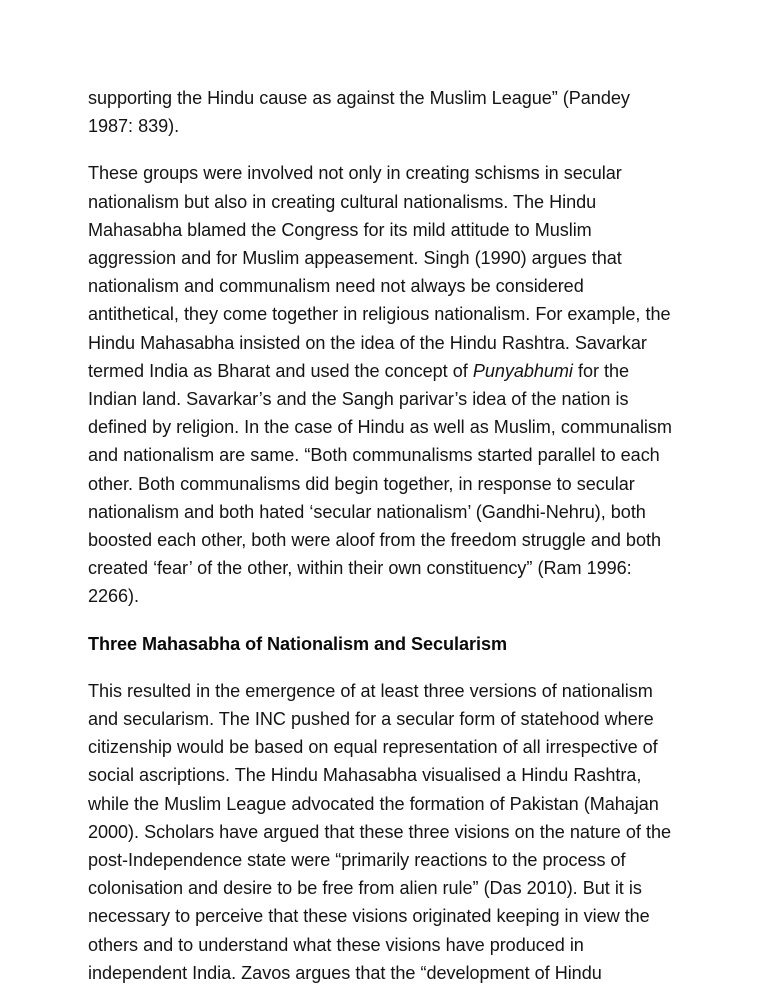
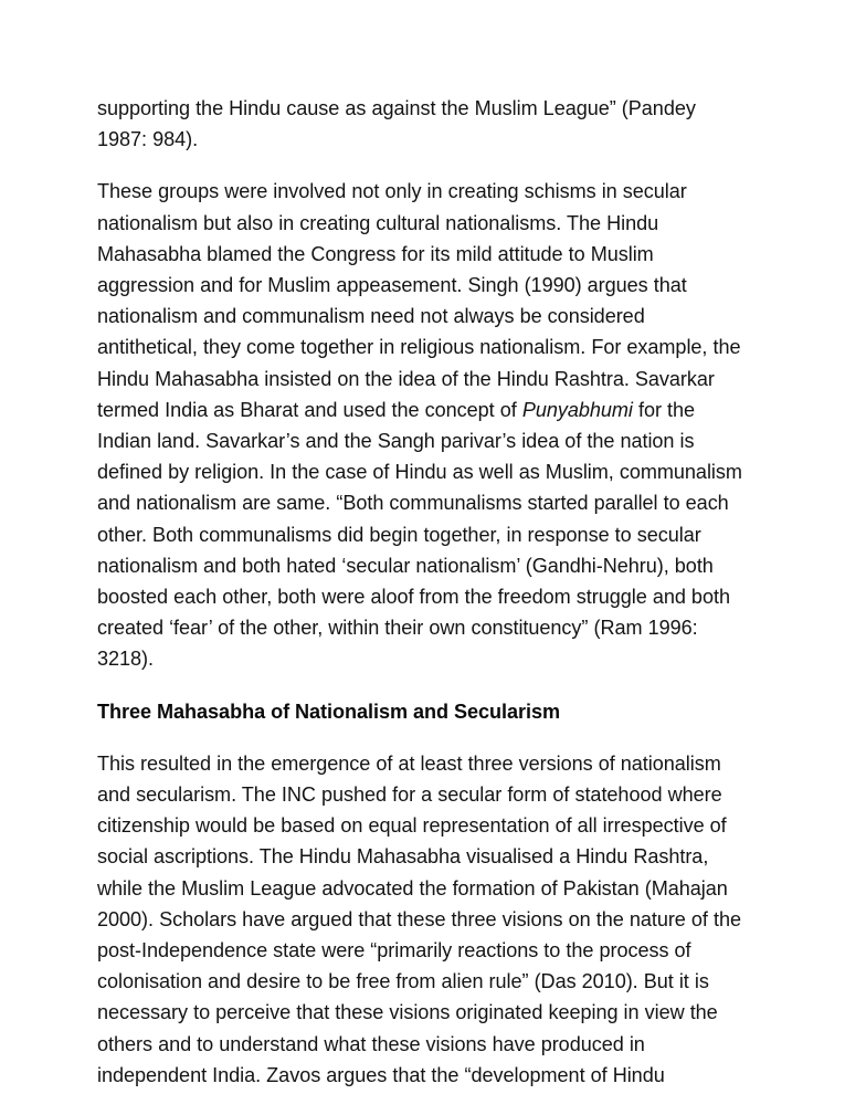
- supporting the Hindu cause as against the Muslim League” (Pandey 1987: 839).
+ supporting the Hindu cause as against the Muslim League” (Pandey 1987: 984).
- These groups were involved not only in creating schisms in secular nationalism but also in creating cultural nationalisms. The Hindu Mahasabha blamed the Congress for its mild attitude to Muslim aggression and for Muslim appeasement. Singh (1990) argues that nationalism and communalism need not always be considered antithetical, they come together in religious nationalism. For example, the Hindu Mahasabha insisted on the idea of the Hindu Rashtra. Savarkar termed India as Bharat and used the concept of Punyabhumi for the Indian land. Savarkar’s and the Sangh parivar’s idea of the nation is defined by religion. In the case of Hindu as well as Muslim, communalism and nationalism are same. “Both communalisms started parallel to each other. Both communalisms did begin together, in response to secular nationalism and both hated ‘secular nationalism’ (Gandhi-Nehru), both boosted each other, both were aloof from the freedom struggle and both created ‘fear’ of the other, within their own constituency” (Ram 1996: 2266).
+ These groups were involved not only in creating schisms in secular nationalism but also in creating cultural nationalisms. The Hindu Mahasabha blamed the Congress for its mild attitude to Muslim aggression and for Muslim appeasement. Singh (1990) argues that nationalism and communalism need not always be considered antithetical, they come together in religious nationalism. For example, the Hindu Mahasabha insisted on the idea of the Hindu Rashtra. Savarkar termed India as Bharat and used the concept of Punyabhumi for the Indian land. Savarkar’s and the Sangh parivar’s idea of the nation is defined by religion. In the case of Hindu as well as Muslim, communalism and nationalism are same. “Both communalisms started parallel to each other. Both communalisms did begin together, in response to secular nationalism and both hated ‘secular nationalism’ (Gandhi-Nehru), both boosted each other, both were aloof from the freedom struggle and both created ‘fear’ of the other, within their own constituency” (Ram 1996: 3218).
  Three Mahasabha of Nationalism and Secularism
  This resulted in the emergence of at least three versions of nationalism and secularism. The INC pushed for a secular form of statehood where citizenship would be based on equal representation of all irrespective of social ascriptions. The Hindu Mahasabha visualised a Hindu Rashtra, while the Muslim League advocated the formation of Pakistan (Mahajan 2000). Scholars have argued that these three visions on the nature of the post-Independence state were “primarily reactions to the process of colonisation and desire to be free from alien rule” (Das 2010). But it is necessary to perceive that these visions originated keeping in view the others and to understand what these visions have produced in independent India. Zavos argues that the “development of Hindu
